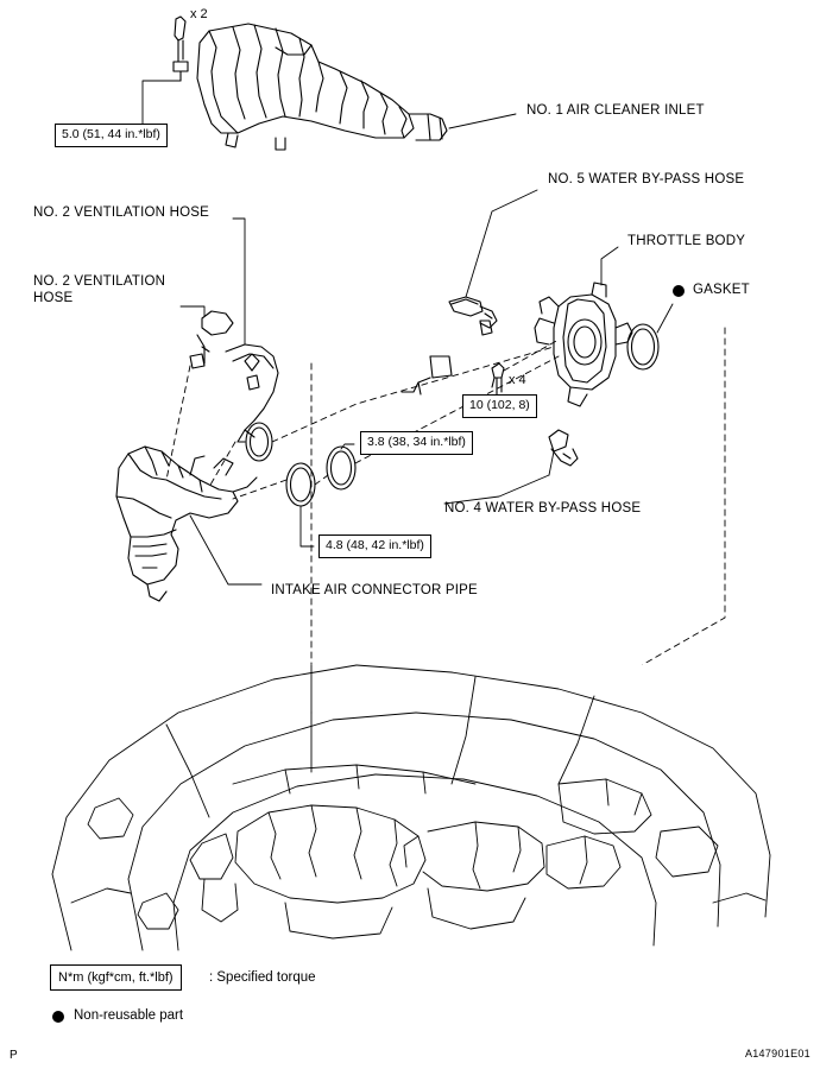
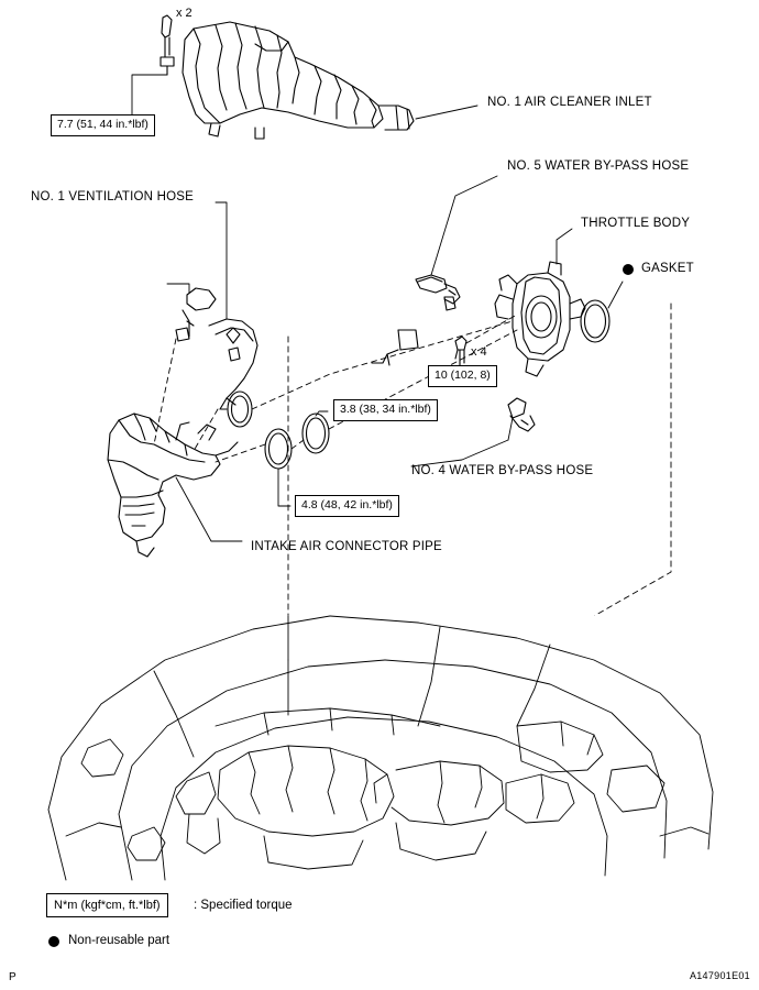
  NO. 1 AIR CLEANER INLET
  NO. 5 WATER BY-PASS HOSE
  THROTTLE BODY
  GASKET
- NO. 2 VENTILATION HOSE
+ NO. 1 VENTILATION HOSE
- NO. 2 VENTILATION
- HOSE
  NO. 4 WATER BY-PASS HOSE
  INTAKE AIR CONNECTOR PIPE
- 5.0 (51, 44 in.*lbf)
+ 7.7 (51, 44 in.*lbf)
  10 (102, 8)
  3.8 (38, 34 in.*lbf)
  4.8 (48, 42 in.*lbf)
  x 2
  x 4
  N*m (kgf*cm, ft.*lbf)
  : Specified torque
  Non-reusable part
  P
  A147901E01
